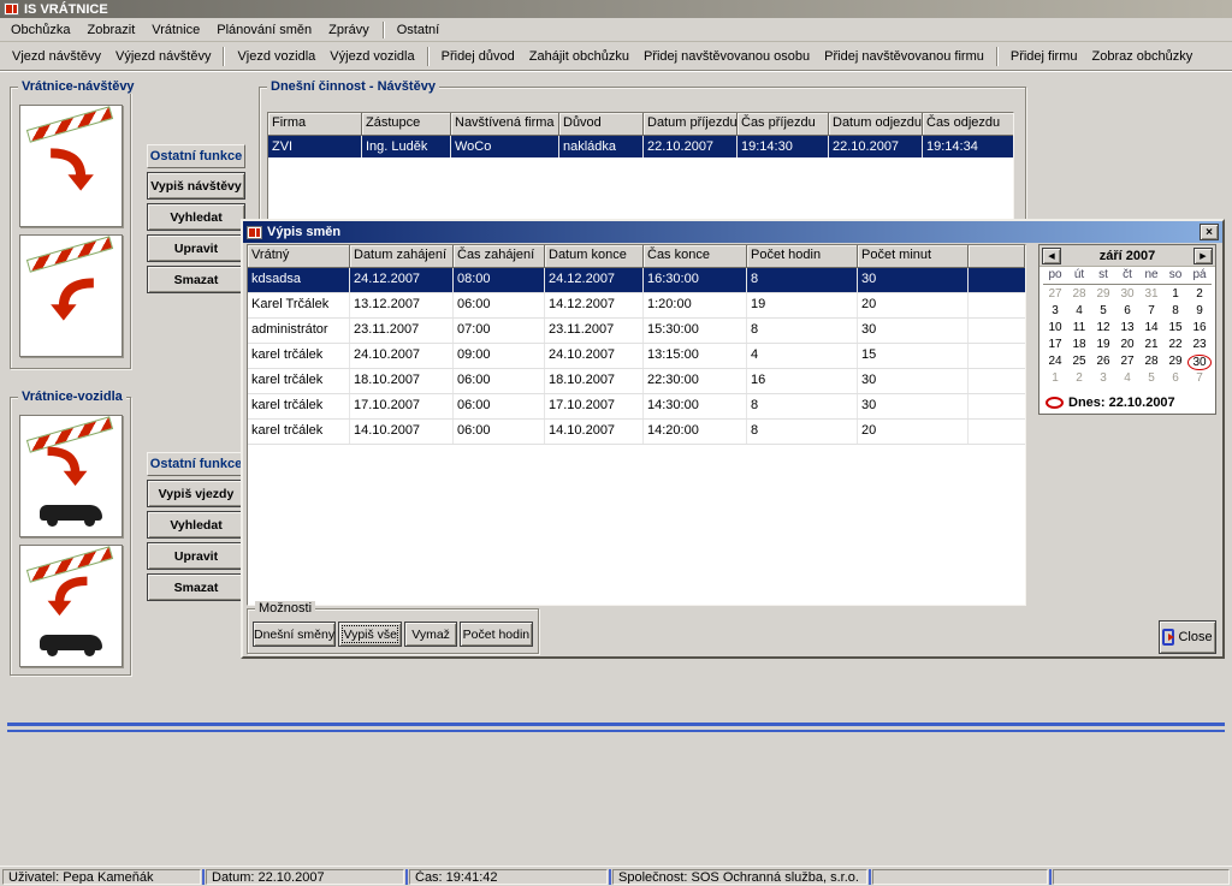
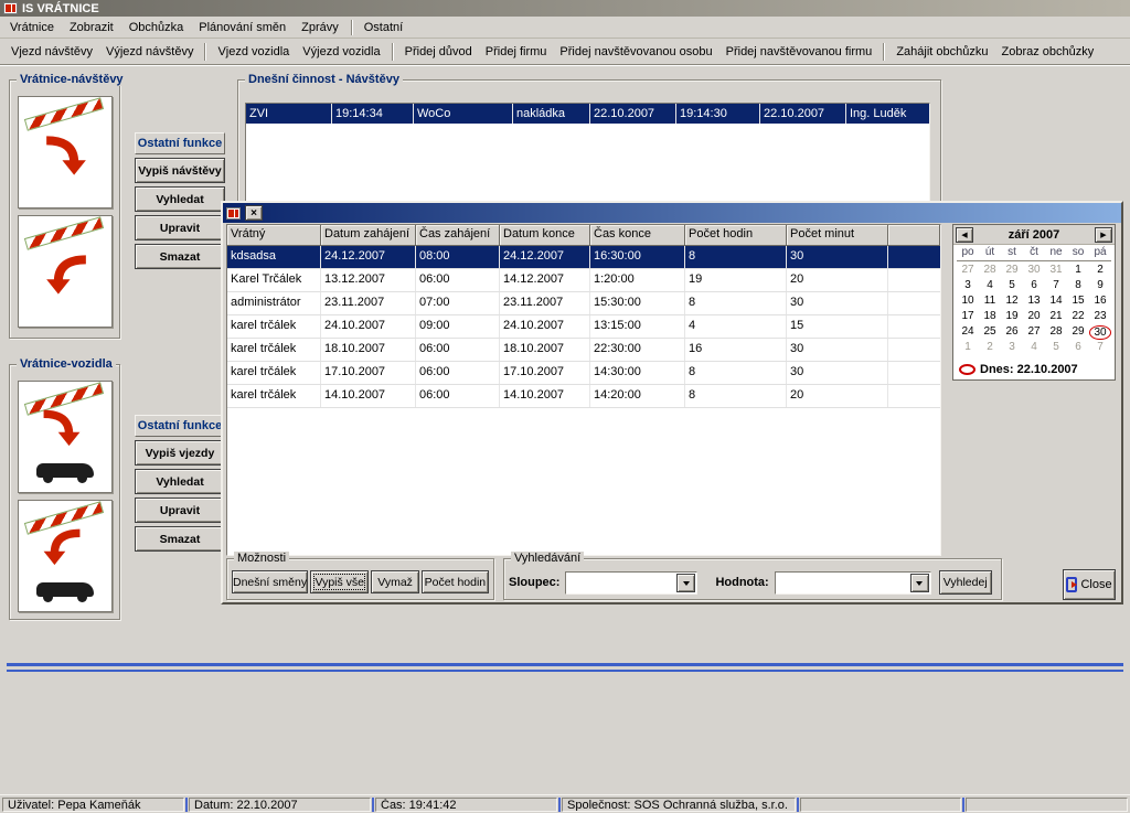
  IS VRÁTNICE
- Obchůzka
+ Vrátnice
  Zobrazit
- Vrátnice
+ Obchůzka
  Plánování směn
  Zprávy
  Ostatní
  Vjezd návštěvy
  Výjezd návštěvy
  Vjezd vozidla
  Výjezd vozidla
  Přidej důvod
- Zahájit obchůzku
+ Přidej firmu
  Přidej navštěvovanou osobu
  Přidej navštěvovanou firmu
- Přidej firmu
+ Zahájit obchůzku
  Zobraz obchůzky
  Vrátnice-návštěvy
  Vrátnice-vozidla
  Ostatní funkce
  Vypiš návštěvy
  Vyhledat
  Upravit
  Smazat
  Ostatní funkce
  Vypiš vjezdy
  Vyhledat
  Upravit
  Smazat
  Dnešní činnost - Návštěvy
- Firma
- Zástupce
- Navštívená firma
- Důvod
- Datum příjezdu
- Čas příjezdu
- Datum odjezdu
- Čas odjezdu
  ZVI
- Ing. Luděk
+ 19:14:34
  WoCo
  nakládka
  22.10.2007
  19:14:30
  22.10.2007
- 19:14:34
+ Ing. Luděk
- Výpis směn
  ×
  Vrátný
  Datum zahájení
  Čas zahájení
  Datum konce
  Čas konce
  Počet hodin
  Počet minut
  kdsadsa
  24.12.2007
  08:00
  24.12.2007
  16:30:00
  8
  30
  Karel Trčálek
  13.12.2007
  06:00
  14.12.2007
  1:20:00
  19
  20
  administrátor
  23.11.2007
  07:00
  23.11.2007
  15:30:00
  8
  30
  karel trčálek
  24.10.2007
  09:00
  24.10.2007
  13:15:00
  4
  15
  karel trčálek
  18.10.2007
  06:00
  18.10.2007
  22:30:00
  16
  30
  karel trčálek
  17.10.2007
  06:00
  17.10.2007
  14:30:00
  8
  30
  karel trčálek
  14.10.2007
  06:00
  14.10.2007
  14:20:00
  8
  20
  září 2007
  po
  út
  st
  čt
  ne
  so
  pá
  27
  28
  29
  30
  31
  1
  2
  3
  4
  5
  6
  7
  8
  9
  10
  11
  12
  13
  14
  15
  16
  17
  18
  19
  20
  21
  22
  23
  24
  25
  26
  27
  28
  29
  30
  1
  2
  3
  4
  5
  6
  7
  Dnes: 22.10.2007
  Možnosti
  Dnešní směny
  Vypiš vše
  Vymaž
  Počet hodin
+ Vyhledávání
+ Sloupec:
+ Hodnota:
+ Vyhledej
  Close
  Uživatel: Pepa Kameňák
  Datum: 22.10.2007
  Čas: 19:41:42
  Společnost: SOS Ochranná služba, s.r.o.
